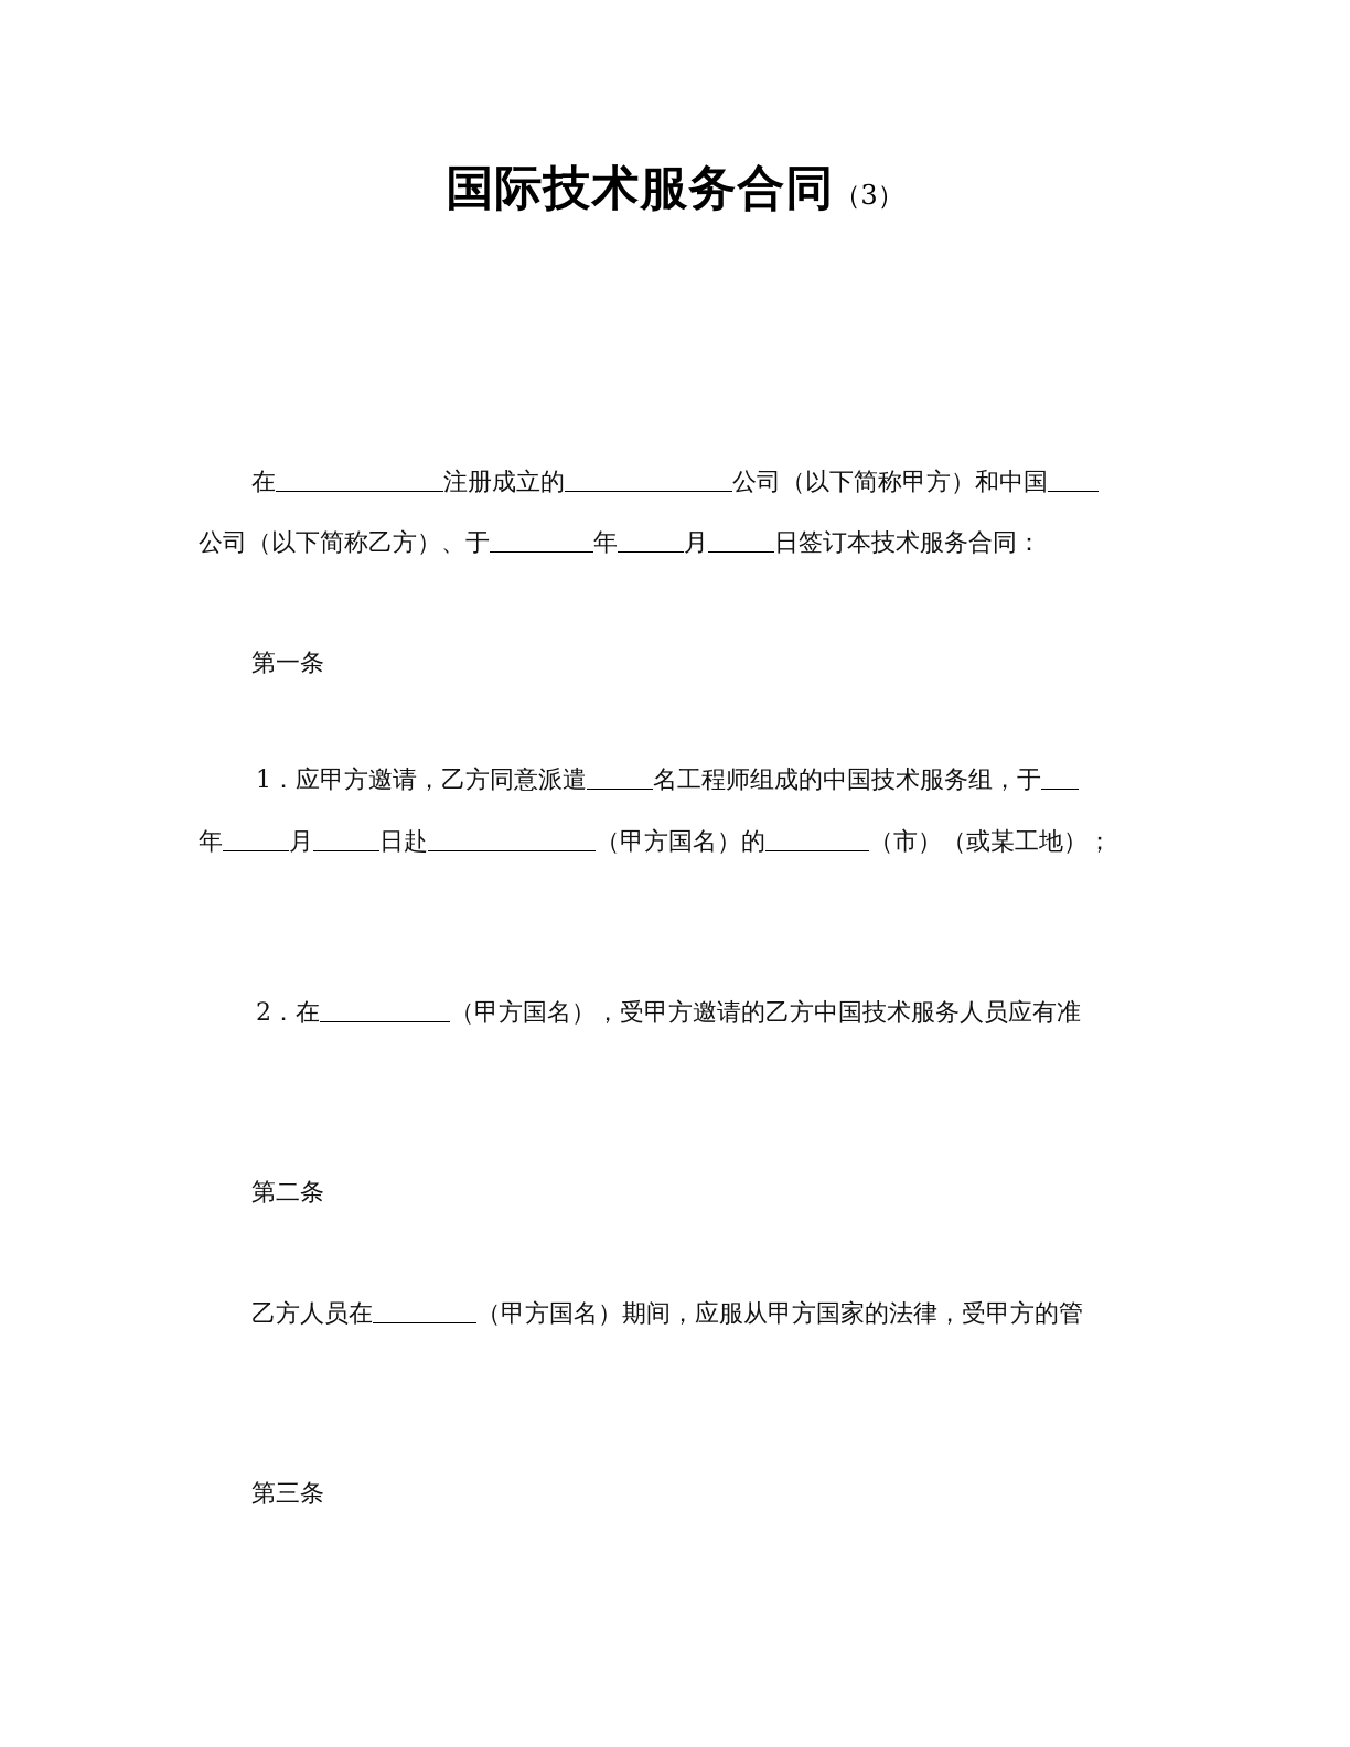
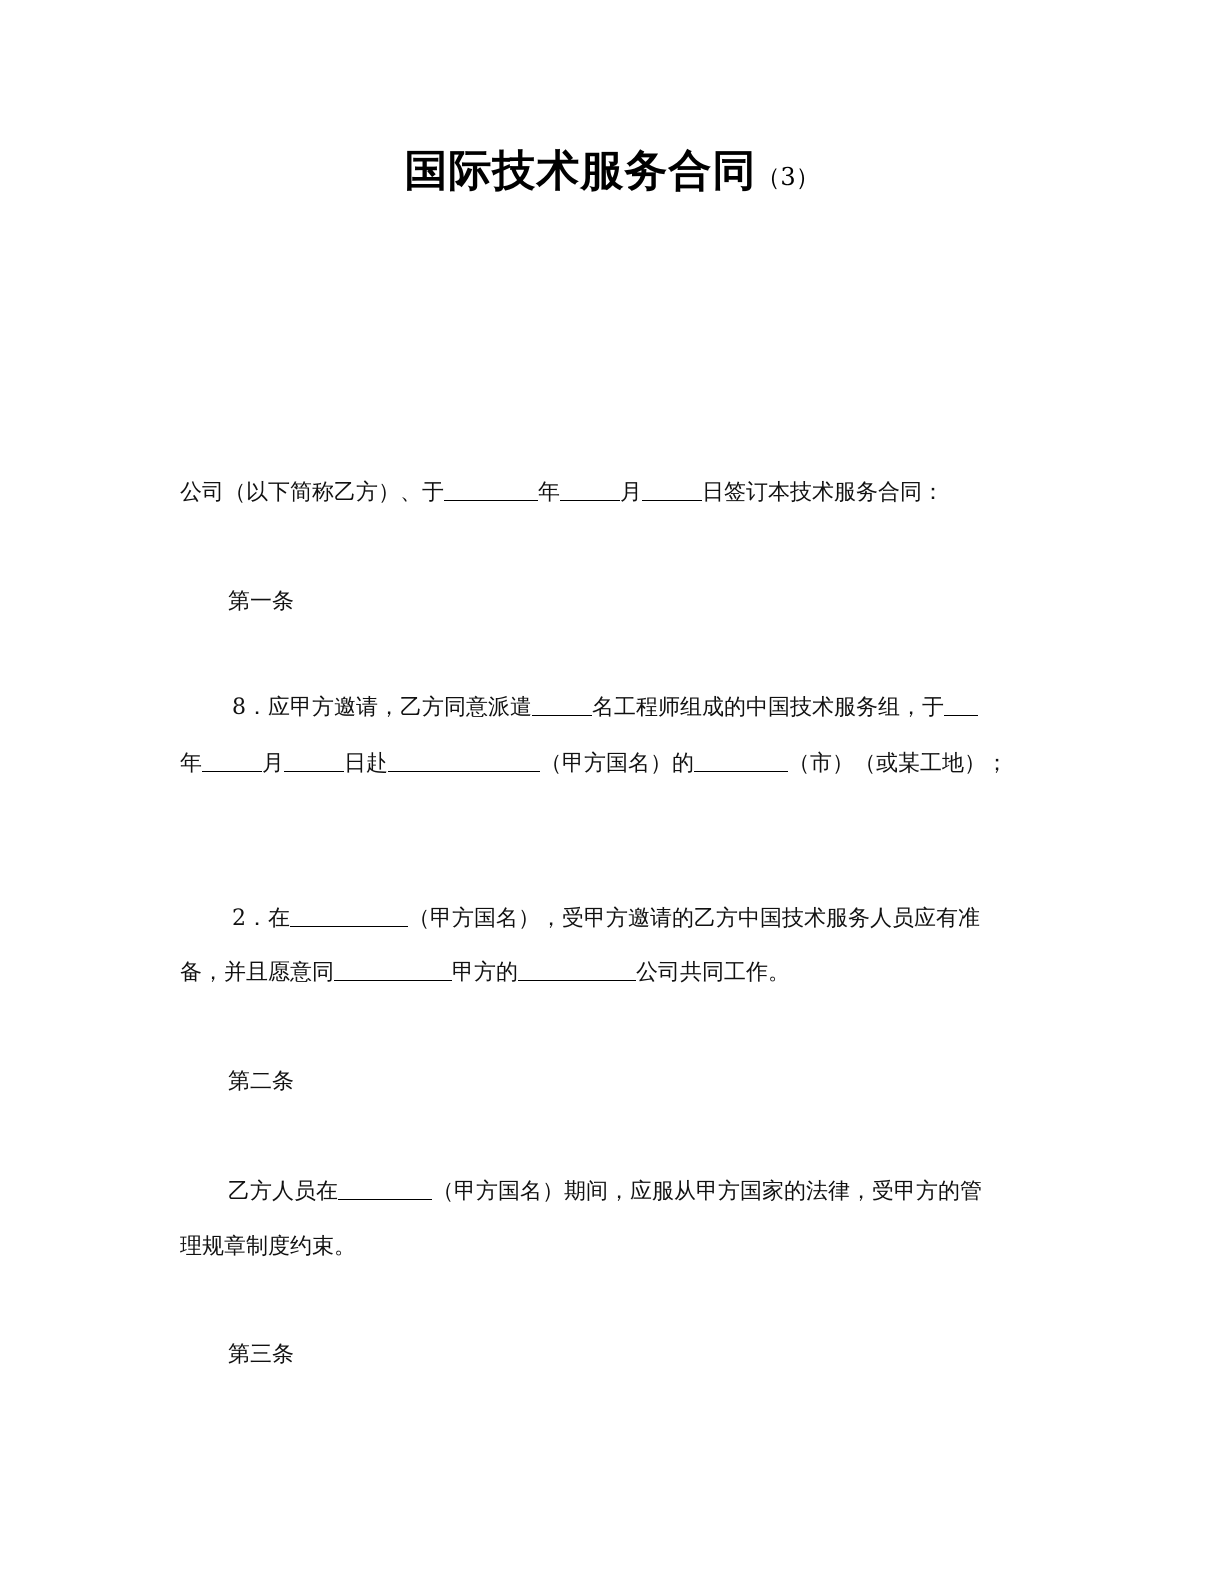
  国际技术服务合同（3）
- 在 注册成立的 公司（以下简称甲方）和中国
  公司（以下简称乙方）、于 年 月 日签订本技术服务合同：
  第一条
- 1．应甲方邀请，乙方同意派遣 名工程师组成的中国技术服务组，于
+ 8．应甲方邀请，乙方同意派遣 名工程师组成的中国技术服务组，于
  年 月 日赴 （甲方国名）的 （市）（或某工地）；
  2．在 （甲方国名），受甲方邀请的乙方中国技术服务人员应有准
+ 备，并且愿意同 甲方的 公司共同工作。
  第二条
  乙方人员在 （甲方国名）期间，应服从甲方国家的法律，受甲方的管
+ 理规章制度约束。
  第三条
